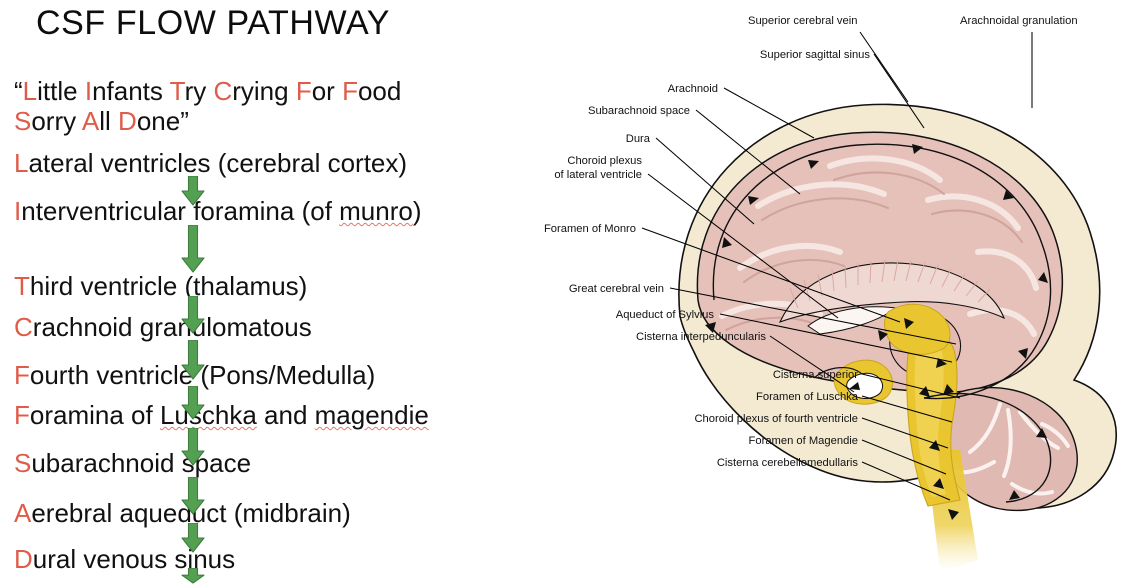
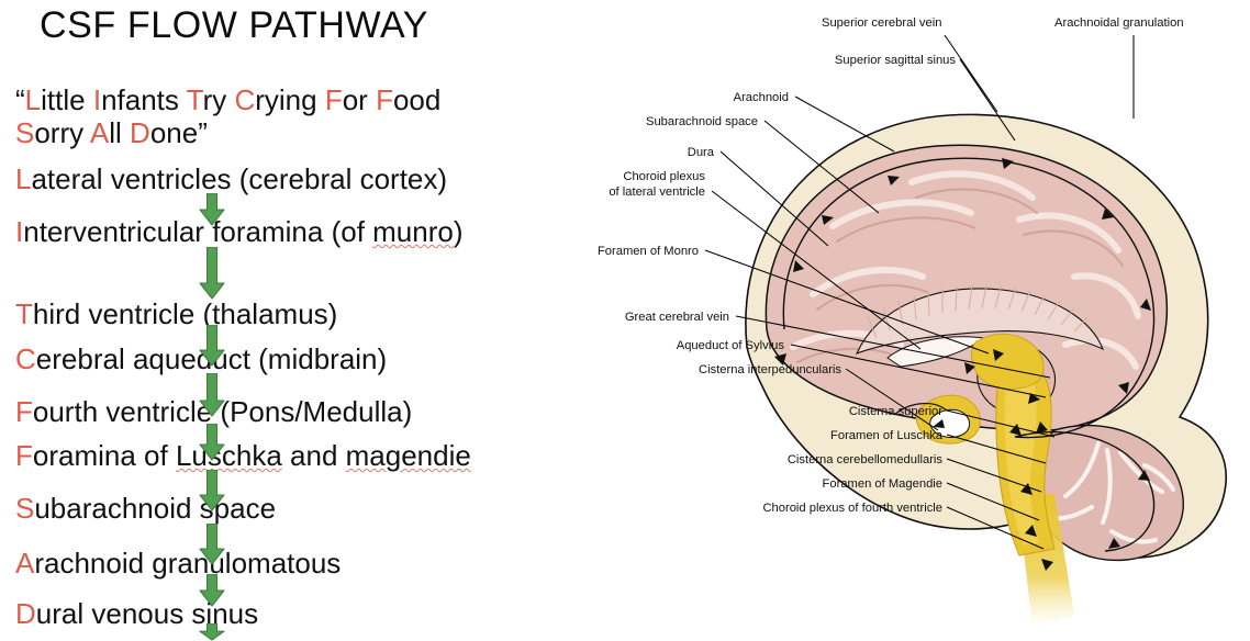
  CSF FLOW PATHWAY
  “Little Infants Try Crying For Food
  Sorry All Done”
  Lateral ventricles (cerebral cortex)
  Interventricular foramina (of munro)
  Third ventricle (thalamus)
- Crachnoid granulomatous
+ Cerebral aqueduct (midbrain)
  Fourth ventricle (Pons/Medulla)
  Foramina of Luchka and magendie
  Subarachnoid space
- Aerebral aqueduct (midbrain)
+ Arachnoid granulomatous
  Dural venous sinus
  Superior cerebral vein
  Arachnoidal granulation
  Superior sagittal sinus
  Arachnoid
  Subarachnoid space
  Dura
  Choroid plexus
  of lateral ventricle
  Foramen of Monro
  Great cerebral vein
  Aqueduct of Sylvius
  Cisterna interpeduncularis
  Cisterna superior
  Foramen of Luschka
- Choroid plexus of fourth ventricle
+ Cisterna cerebellomedullaris
  Foramen of Magendie
- Cisterna cerebellomedullaris
+ Choroid plexus of fourth ventricle
